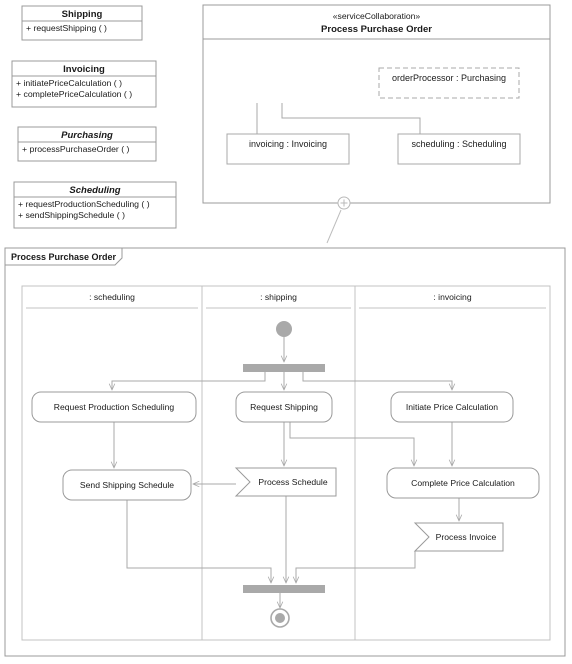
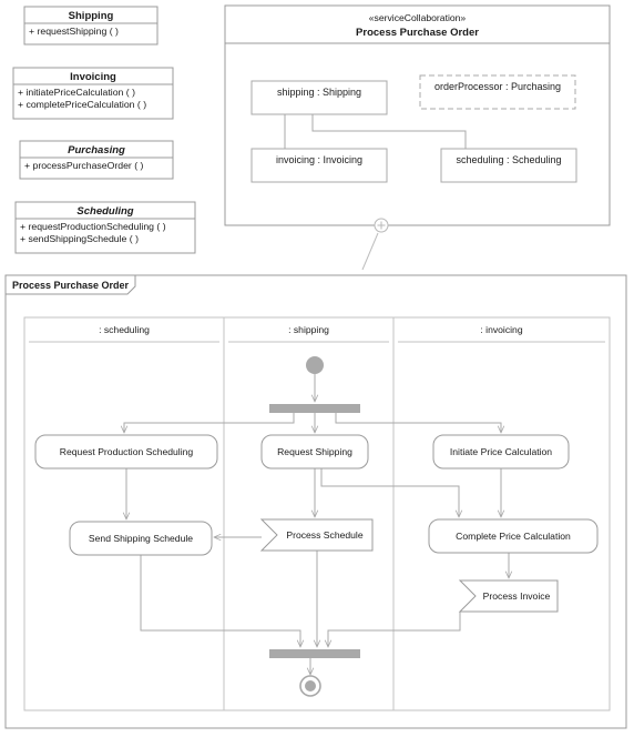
  Shipping
  + requestShipping ( )
  Invoicing
  + initiatePriceCalculation ( )
  + completePriceCalculation ( )
  Purchasing
  + processPurchaseOrder ( )
  Scheduling
  + requestProductionScheduling ( )
  + sendShippingSchedule ( )
  «serviceCollaboration»
  Process Purchase Order
+ shipping : Shipping
  orderProcessor : Purchasing
  invoicing : Invoicing
  scheduling : Scheduling
  Process Purchase Order
  : scheduling
  : shipping
  : invoicing
  Request Production Scheduling
  Request Shipping
  Initiate Price Calculation
  Send Shipping Schedule
  Process Schedule
  Complete Price Calculation
  Process Invoice
